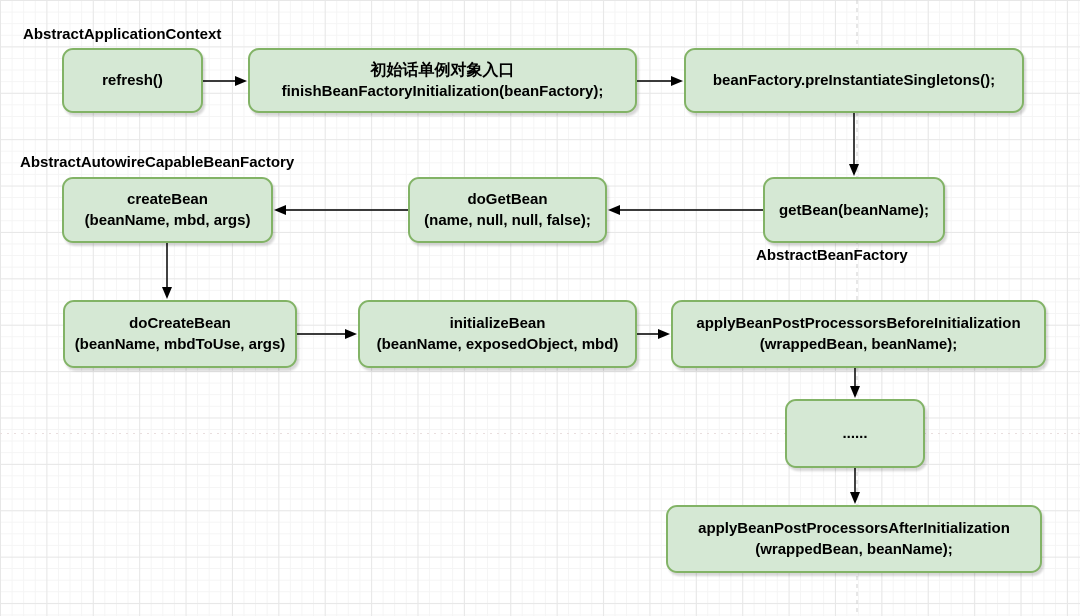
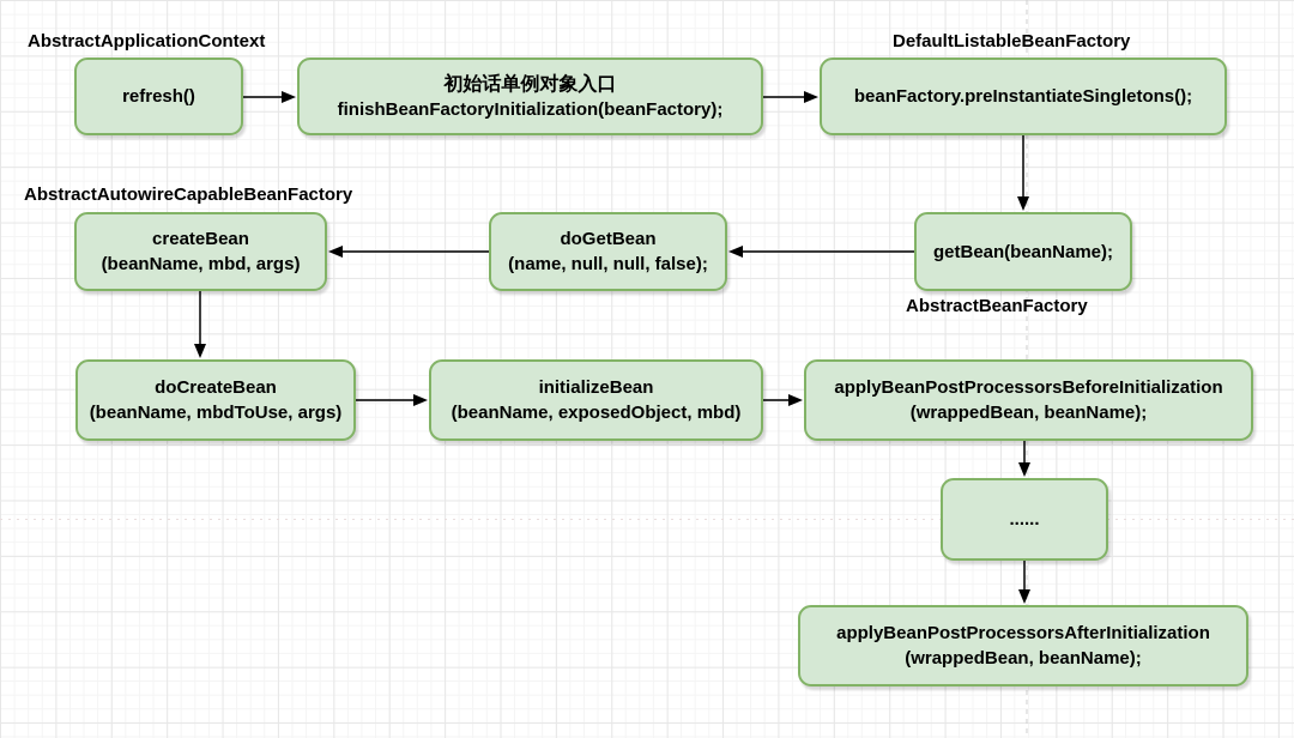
  AbstractApplicationContext
+ DefaultListableBeanFactory
  AbstractAutowireCapableBeanFactory
  AbstractBeanFactory
  refresh()
  初始话单例对象入口
  finishBeanFactoryInitialization(beanFactory);
  beanFactory.preInstantiateSingletons();
  createBean
  (beanName, mbd, args)
  doGetBean
  (name, null, null, false);
  getBean(beanName);
  doCreateBean
  (beanName, mbdToUse, args)
  initializeBean
  (beanName, exposedObject, mbd)
  applyBeanPostProcessorsBeforeInitialization
  (wrappedBean, beanName);
  ......
  applyBeanPostProcessorsAfterInitialization
  (wrappedBean, beanName);
